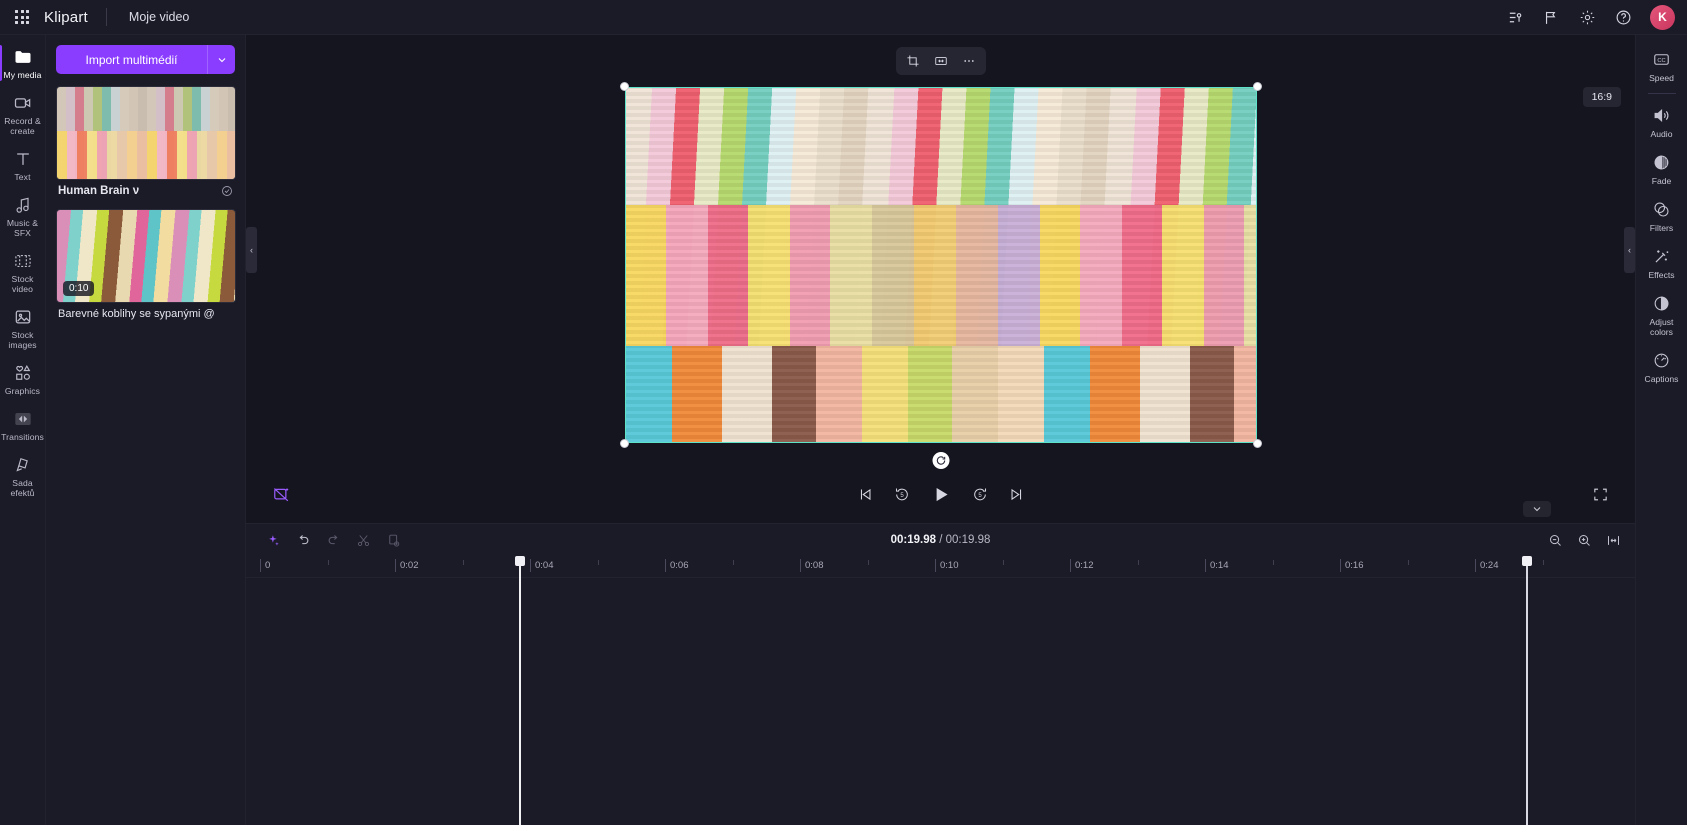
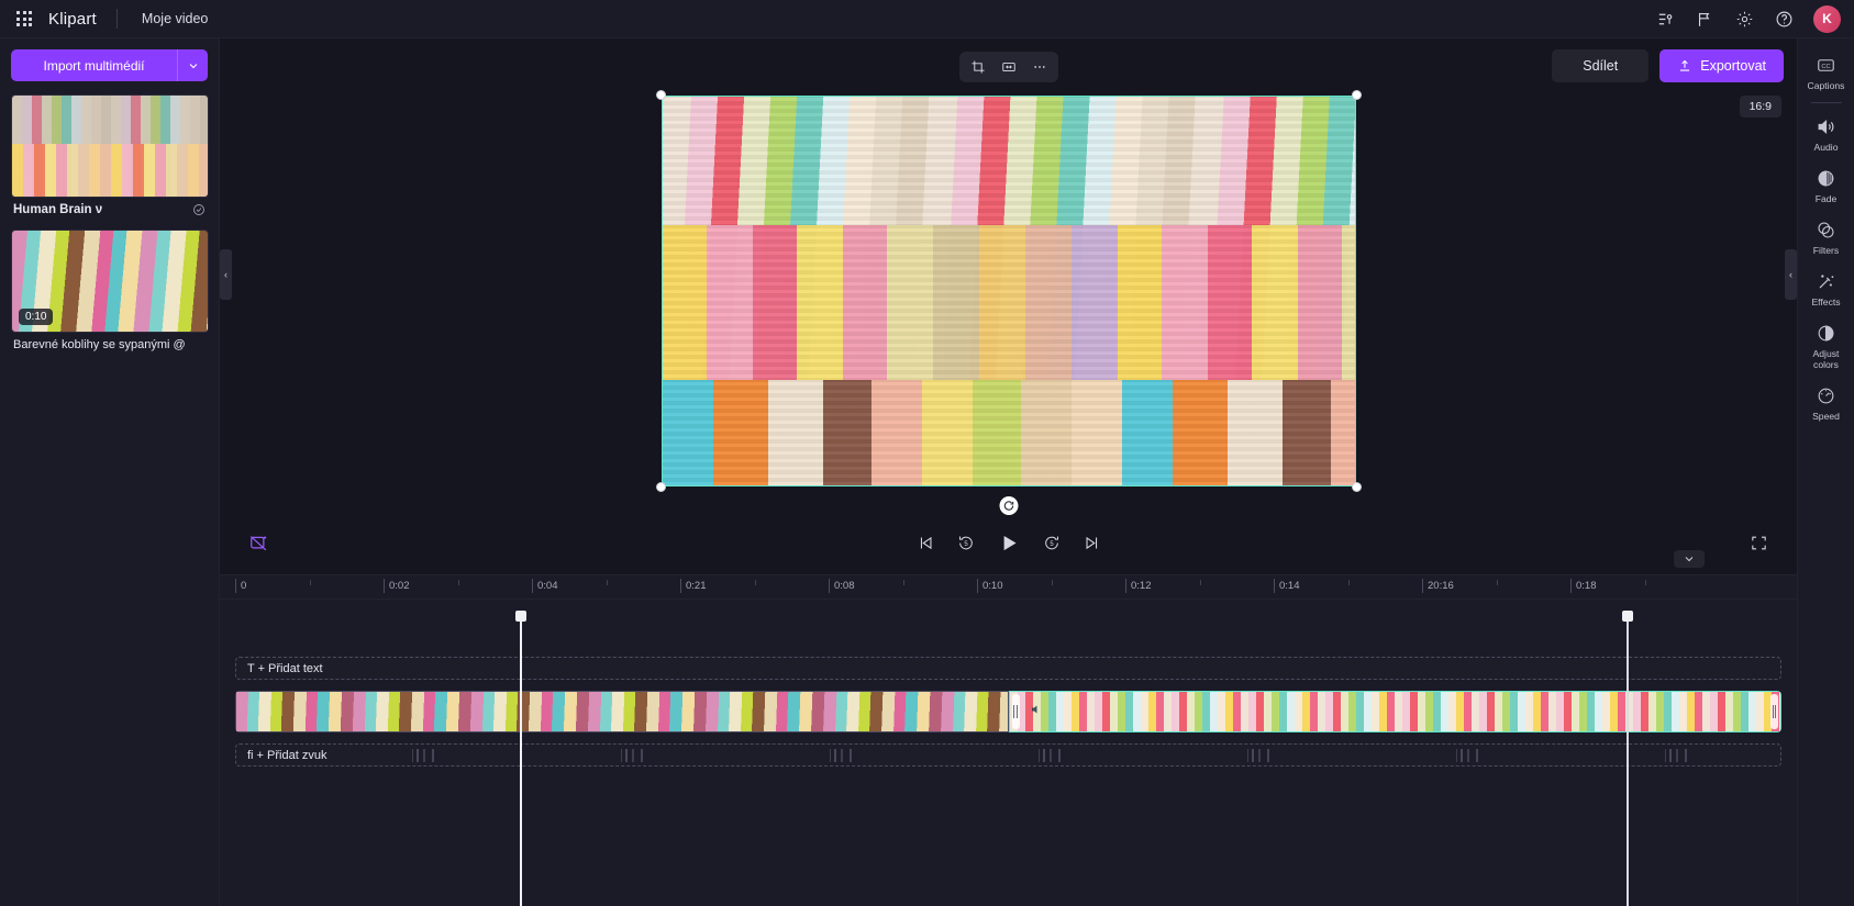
  Klipart
  Moje video
  K
- My media
- Record & create
- Text
- Music & SFX
- Stock video
- Stock images
- Graphics
- Transitions
- Sada efektů
  Import multimédií
  Human Brain ν
  0:10
  Barevné koblihy se sypanými @
+ Sdílet
+ Exportovat
  16:9
  ‹
  ‹
- 00:19.98 / 00:19.98
  0
  0:02
  0:04
- 0:06
+ 0:21
  0:08
  0:10
  0:12
  0:14
- 0:16
+ 20:16
- 0:24
+ 0:18
+ T + Přidat text
+ fi + Přidat zvuk
- Speed
+ Captions
  Audio
  Fade
  Filters
  Effects
  Adjust colors
- Captions
+ Speed
